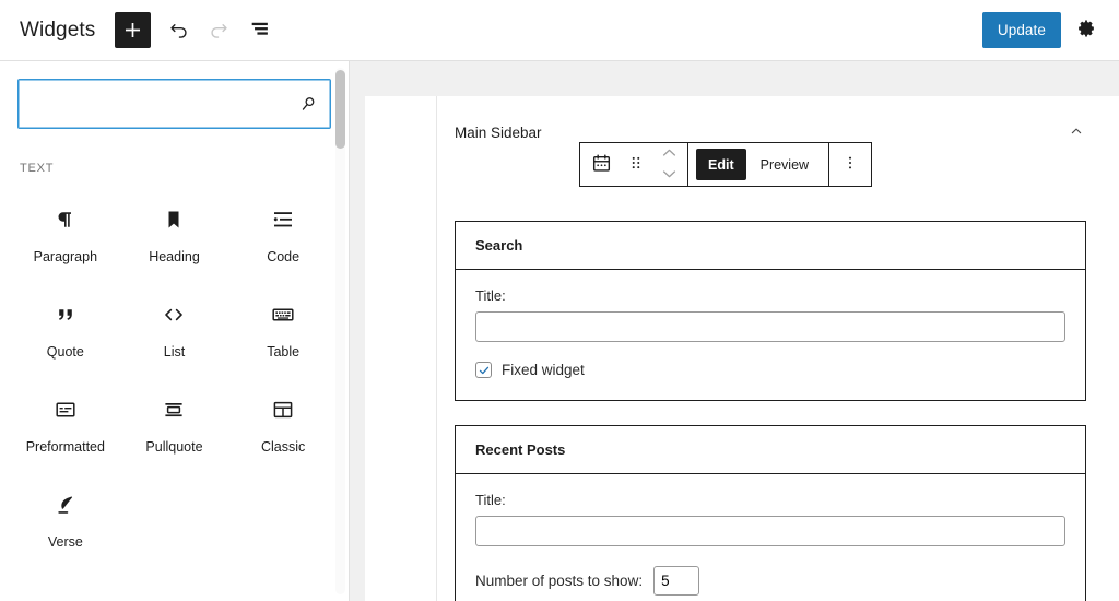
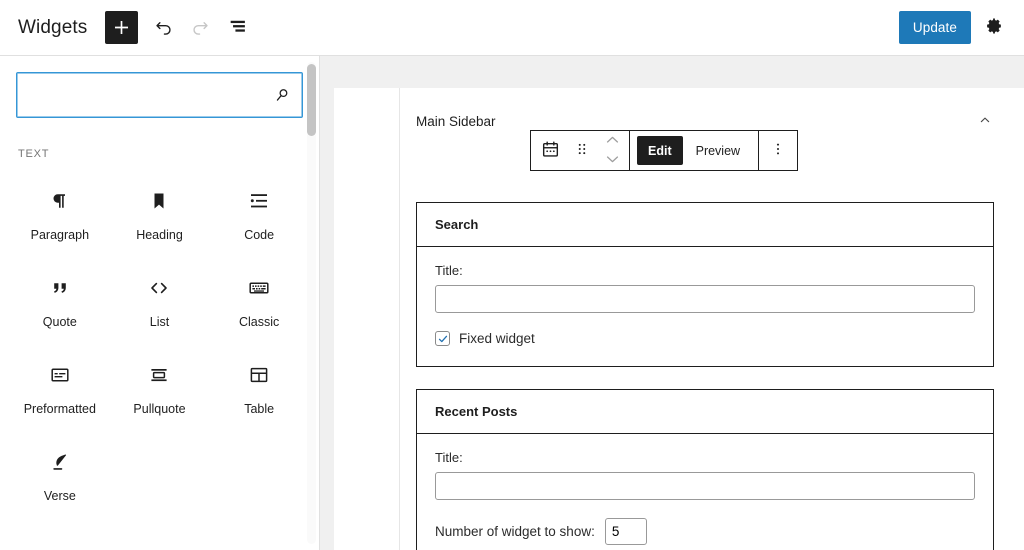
  Widgets
  Update
  TEXT
  Paragraph
  Heading
  Code
  Quote
  List
- Table
+ Classic
  Preformatted
  Pullquote
- Classic
+ Table
  Verse
  Main Sidebar
  Edit
  Preview
  Search
  Title:
  Fixed widget
  Recent Posts
  Title:
- Number of posts to show:
+ Number of widget to show:
  5
